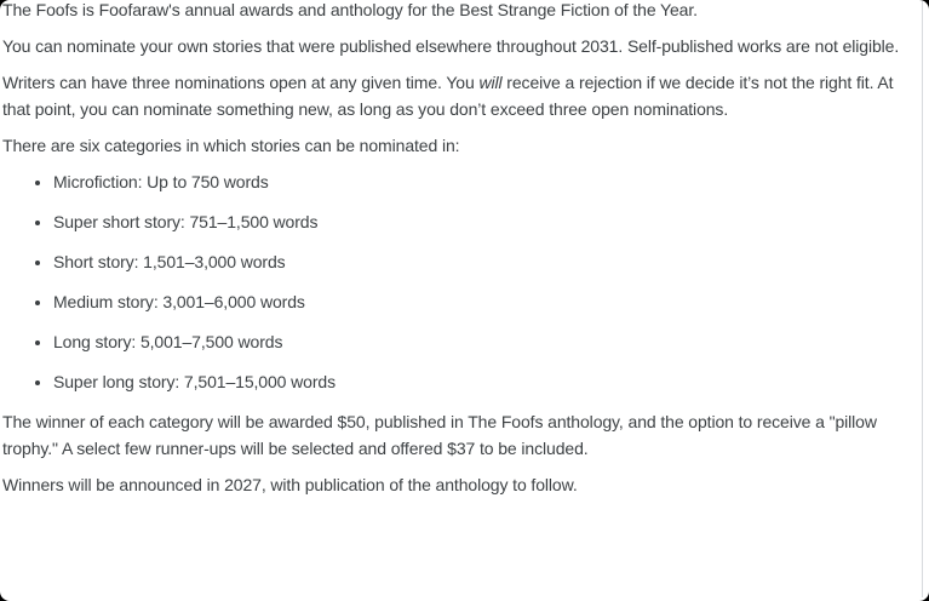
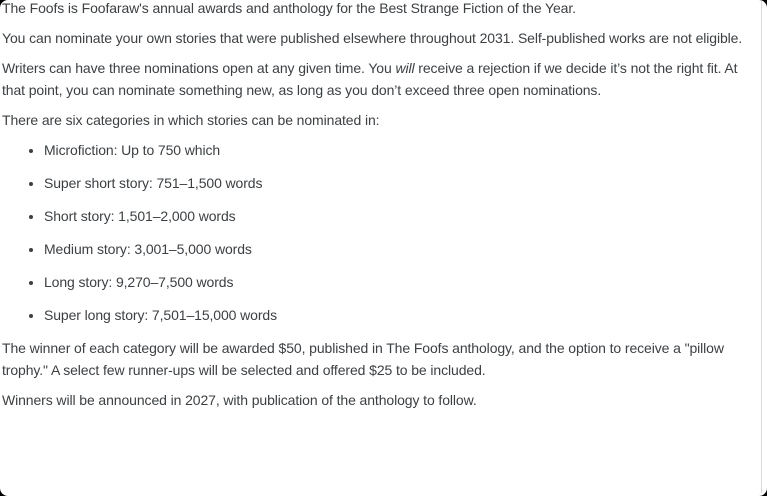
  The Foofs is Foofaraw's annual awards and anthology for the Best Strange Fiction of the Year.
  You can nominate your own stories that were published elsewhere throughout 2031. Self-published works are not eligible.
  Writers can have three nominations open at any given time. You will receive a rejection if we decide it’s not the right fit. At that point, you can nominate something new, as long as you don’t exceed three open nominations.
  There are six categories in which stories can be nominated in:
- Microfiction: Up to 750 words
+ Microfiction: Up to 750 which
  Super short story: 751–1,500 words
- Short story: 1,501–3,000 words
+ Short story: 1,501–2,000 words
- Medium story: 3,001–6,000 words
+ Medium story: 3,001–5,000 words
- Long story: 5,001–7,500 words
+ Long story: 9,270–7,500 words
  Super long story: 7,501–15,000 words
- The winner of each category will be awarded $50, published in The Foofs anthology, and the option to receive a "pillow trophy." A select few runner-ups will be selected and offered $37 to be included.
+ The winner of each category will be awarded $50, published in The Foofs anthology, and the option to receive a "pillow trophy." A select few runner-ups will be selected and offered $25 to be included.
  Winners will be announced in 2027, with publication of the anthology to follow.
